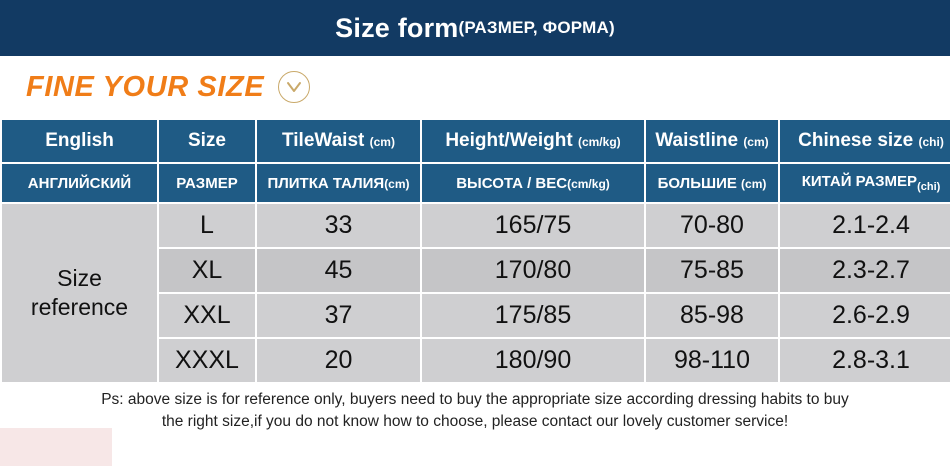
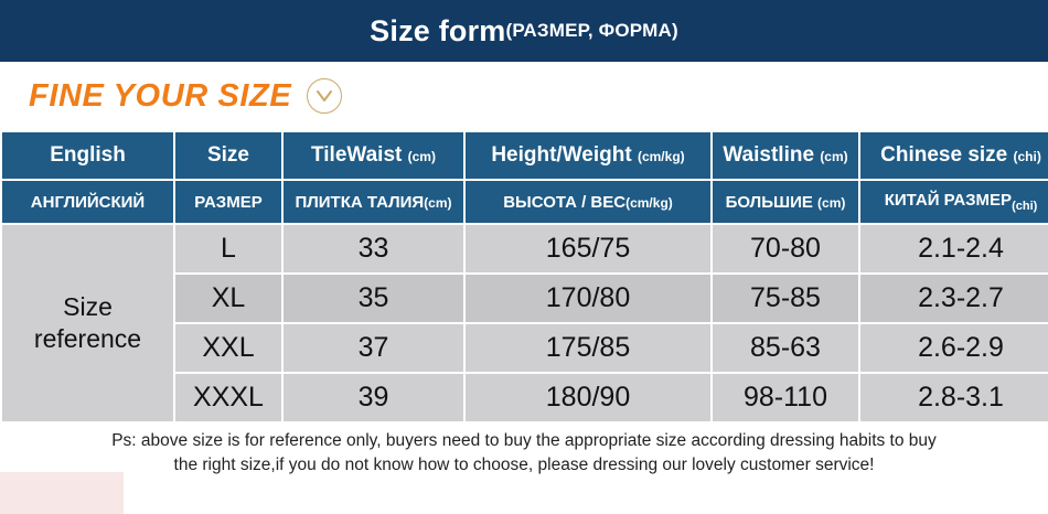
  Size form
  (РАЗМЕР, ФОРМА)
  FINE YOUR SIZE
  English	Size	TileWaist (cm)	Height/Weight (cm/kg)	Waistline (cm)	Chinese size (chi)
  АНГЛИЙСКИЙ	РАЗМЕР	ПЛИТКА ТАЛИЯ(cm)	ВЫСОТА / ВЕС(cm/kg)	БОЛЬШИЕ (cm)	КИТАЙ РАЗМЕР(chi)
  Size reference	L	33	165/75	70-80	2.1-2.4
- XL	45	170/80	75-85	2.3-2.7
+ XL	35	170/80	75-85	2.3-2.7
- XXL	37	175/85	85-98	2.6-2.9
+ XXL	37	175/85	85-63	2.6-2.9
- XXXL	20	180/90	98-110	2.8-3.1
+ XXXL	39	180/90	98-110	2.8-3.1
  Ps: above size is for reference only, buyers need to buy the appropriate size according dressing habits to buy
- the right size,if you do not know how to choose, please contact our lovely customer service!
+ the right size,if you do not know how to choose, please dressing our lovely customer service!
